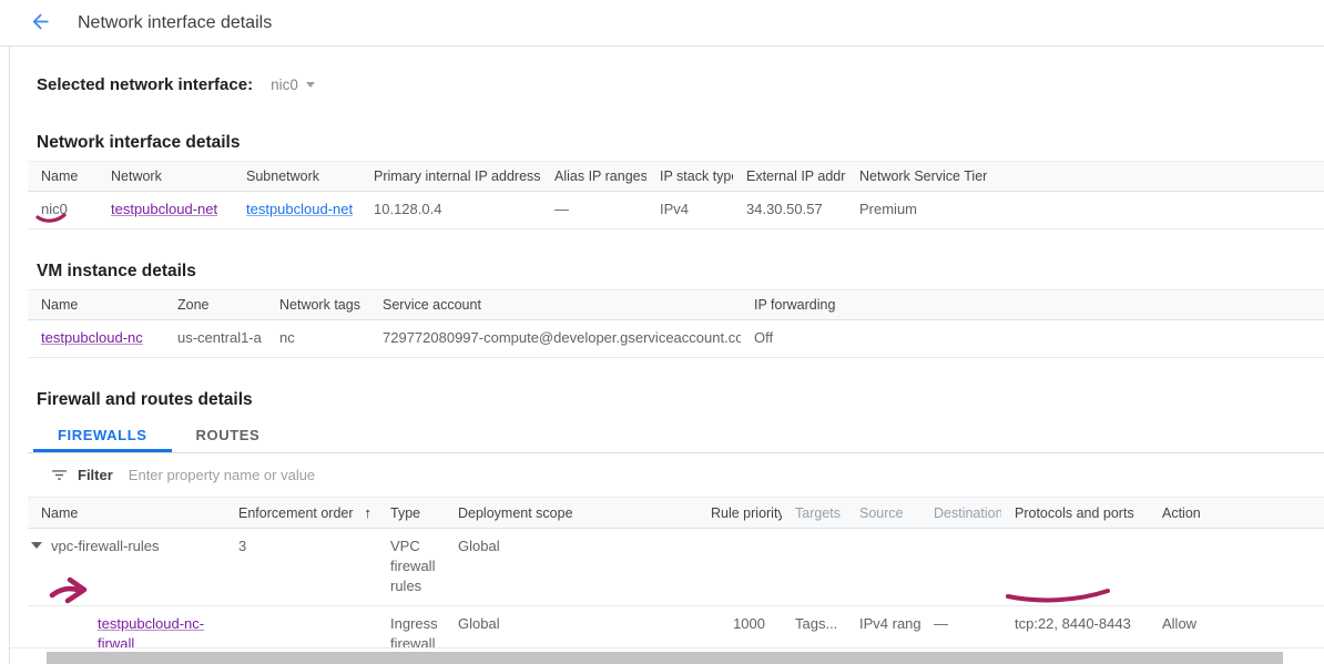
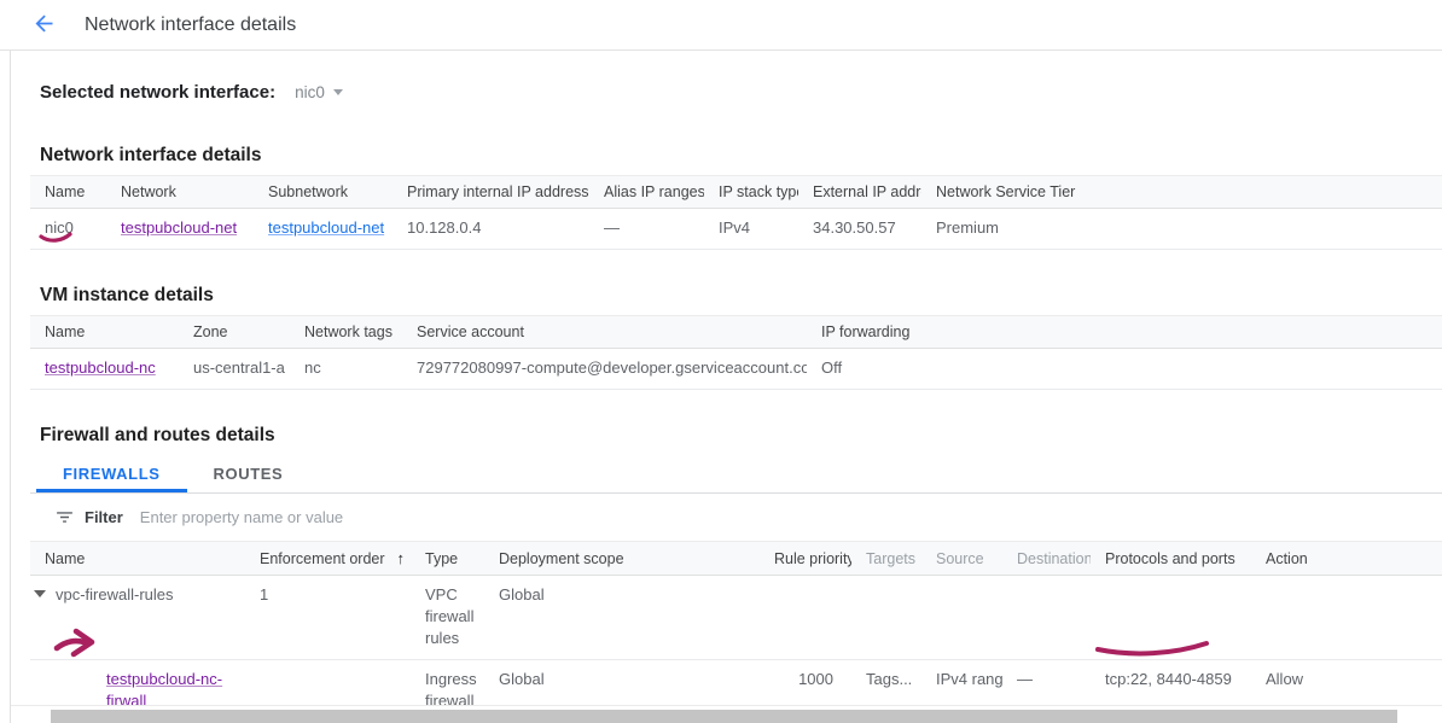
  Network interface details
  Selected network interface:
  nic0
  Network interface details
  Name	Network	Subnetwork	Primary internal IP address	Alias IP ranges	IP stack typ	External IP addr	Network Service Tier
  nic0	testpubcloud-net	testpubcloud-net	10.128.0.4	—	IPv4	34.30.50.57	Premium
  VM instance details
  Name	Zone	Network tags	Service account	IP forwarding
  testpubcloud-nc	us-central1-a	nc	729772080997-compute@developer.gserviceaccount.co	Off
  Firewall and routes details
  FIREWALLS
  ROUTES
  Filter
  Enter property name or value
  Name	Enforcement order ↑	Type	Deployment scope	Rule priority	Targets	Source	Destination	Protocols and ports	Action
- vpc-firewall-rules	3	VPC firewall rules	Global
+ vpc-firewall-rules	1	VPC firewall rules	Global
- testpubcloud-nc-firwall		Ingress firewall	Global	1000	Tags...	IPv4 rang	—	tcp:22, 8440-8443	Allow
+ testpubcloud-nc-firwall		Ingress firewall	Global	1000	Tags...	IPv4 rang	—	tcp:22, 8440-4859	Allow
